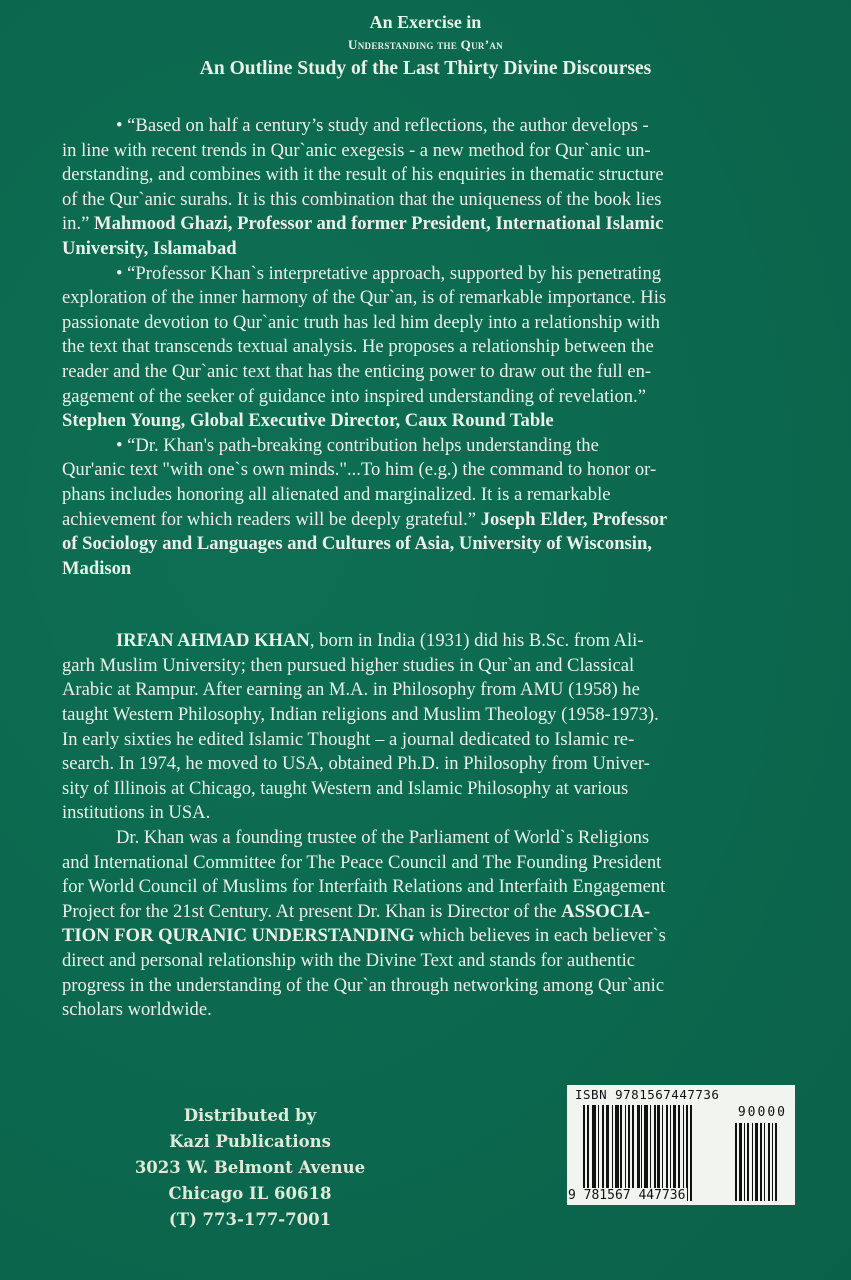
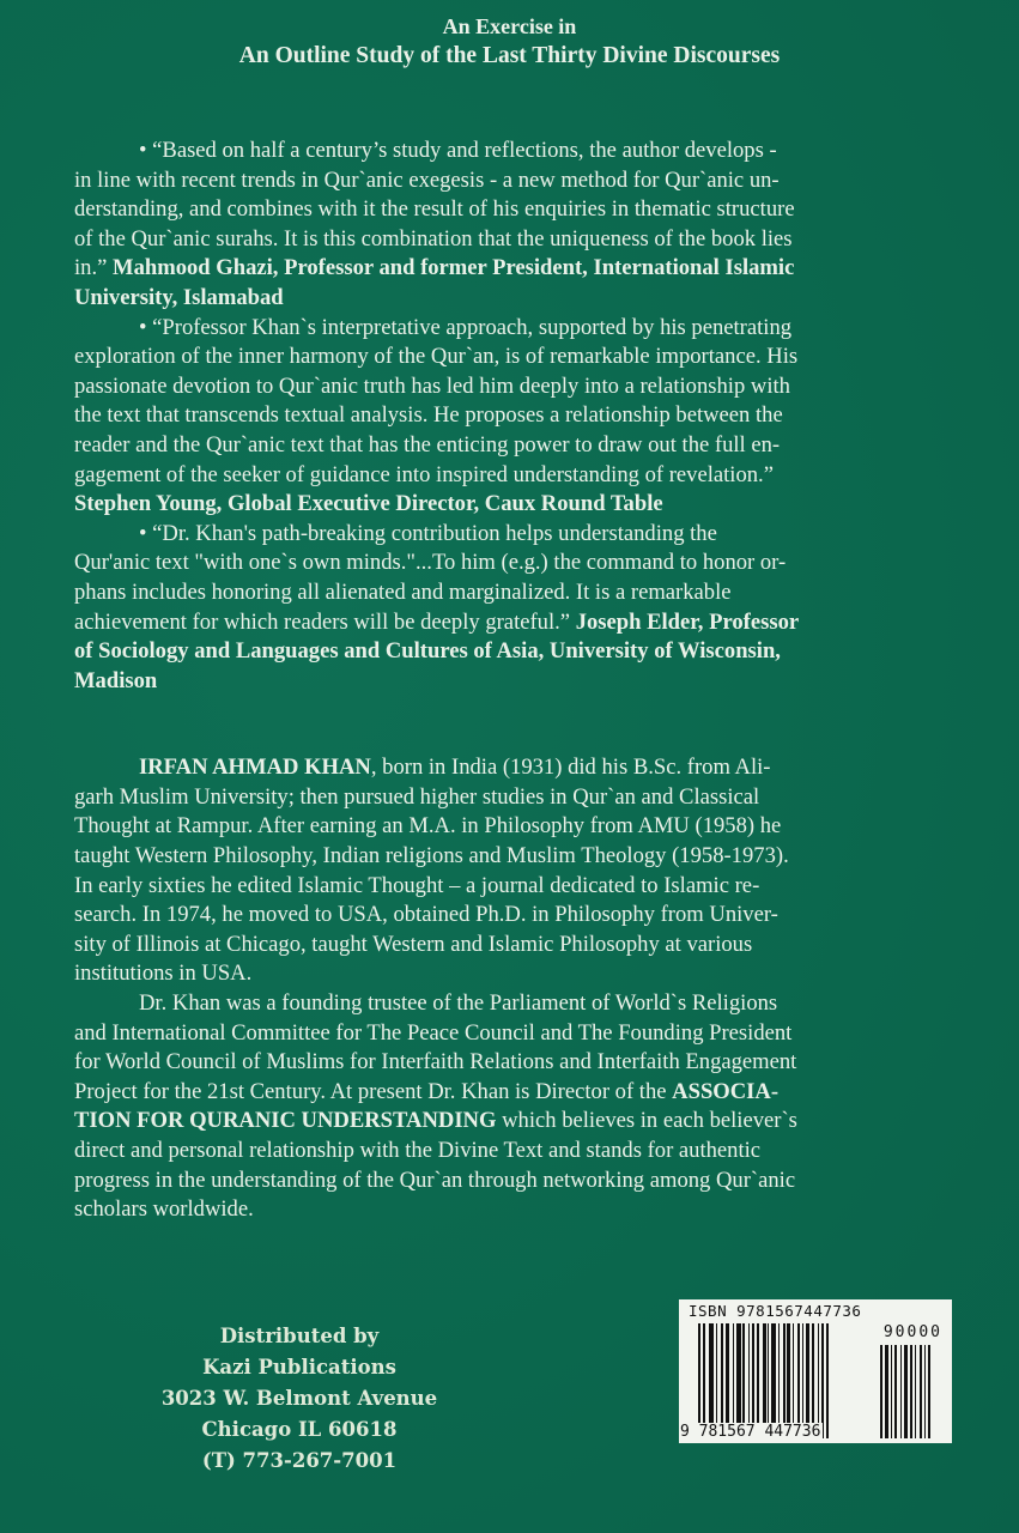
  An Exercise in
- Understanding the Qur’an
  An Outline Study of the Last Thirty Divine Discourses
  • “Based on half a century’s study and reflections, the author develops -
  in line with recent trends in Qur`anic exegesis - a new method for Qur`anic un-
  derstanding, and combines with it the result of his enquiries in thematic structure
  of the Qur`anic surahs. It is this combination that the uniqueness of the book lies
  in.” Mahmood Ghazi, Professor and former President, International Islamic
  University, Islamabad
  • “Professor Khan`s interpretative approach, supported by his penetrating
  exploration of the inner harmony of the Qur`an, is of remarkable importance. His
  passionate devotion to Qur`anic truth has led him deeply into a relationship with
  the text that transcends textual analysis. He proposes a relationship between the
  reader and the Qur`anic text that has the enticing power to draw out the full en-
  gagement of the seeker of guidance into inspired understanding of revelation.”
  Stephen Young, Global Executive Director, Caux Round Table
  • “Dr. Khan's path-breaking contribution helps understanding the
  Qur'anic text "with one`s own minds."...To him (e.g.) the command to honor or-
  phans includes honoring all alienated and marginalized. It is a remarkable
  achievement for which readers will be deeply grateful.” Joseph Elder, Professor
  of Sociology and Languages and Cultures of Asia, University of Wisconsin,
  Madison
  IRFAN AHMAD KHAN, born in India (1931) did his B.Sc. from Ali-
  garh Muslim University; then pursued higher studies in Qur`an and Classical
- Arabic at Rampur. After earning an M.A. in Philosophy from AMU (1958) he
+ Thought at Rampur. After earning an M.A. in Philosophy from AMU (1958) he
  taught Western Philosophy, Indian religions and Muslim Theology (1958-1973).
  In early sixties he edited Islamic Thought – a journal dedicated to Islamic re-
  search. In 1974, he moved to USA, obtained Ph.D. in Philosophy from Univer-
  sity of Illinois at Chicago, taught Western and Islamic Philosophy at various
  institutions in USA.
  Dr. Khan was a founding trustee of the Parliament of World`s Religions
  and International Committee for The Peace Council and The Founding President
  for World Council of Muslims for Interfaith Relations and Interfaith Engagement
  Project for the 21st Century. At present Dr. Khan is Director of the ASSOCIA-
  TION FOR QURANIC UNDERSTANDING which believes in each believer`s
  direct and personal relationship with the Divine Text and stands for authentic
  progress in the understanding of the Qur`an through networking among Qur`anic
  scholars worldwide.
  Distributed by
  Kazi Publications
  3023 W. Belmont Avenue
  Chicago IL 60618
- (T) 773-177-7001
+ (T) 773-267-7001
  ISBN 9781567447736
  90000
  9 781567 447736
